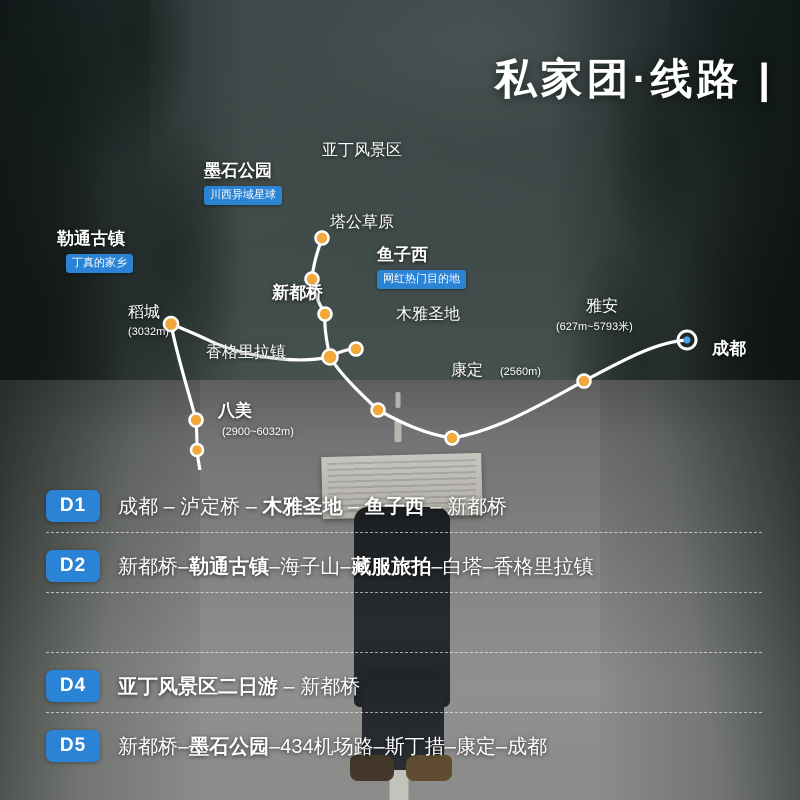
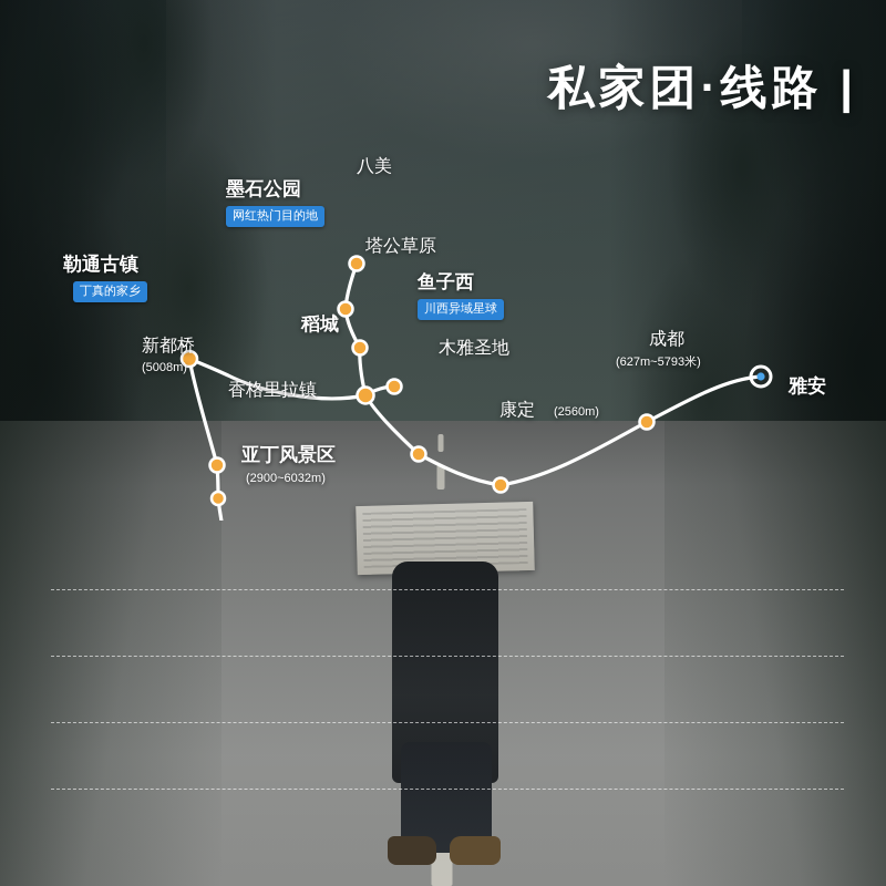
  私家团·线路 |
- 亚丁风景区
+ 八美
  墨石公园
- 川西异域星球
+ 网红热门目的地
  塔公草原
  勒通古镇
  丁真的家乡
  鱼子西
- 网红热门目的地
+ 川西异域星球
- 成都
+ 雅安
- 新都桥
+ 稻城
  木雅圣地
- 雅安
+ 成都
  (627m~5793米)
- 稻城
+ 新都桥
- (3032m)
+ (5008m)
  香格里拉镇
  康定
  (2560m)
- 八美
+ 亚丁风景区
  (2900~6032m)
- D1
- 成都 – 泸定桥 – 木雅圣地 – 鱼子西 – 新都桥
- D2
- 新都桥–勒通古镇–海子山–藏服旅拍–白塔–香格里拉镇
- D4
- 亚丁风景区二日游 – 新都桥
- D5
- 新都桥–墨石公园–434机场路–斯丁措–康定–成都
